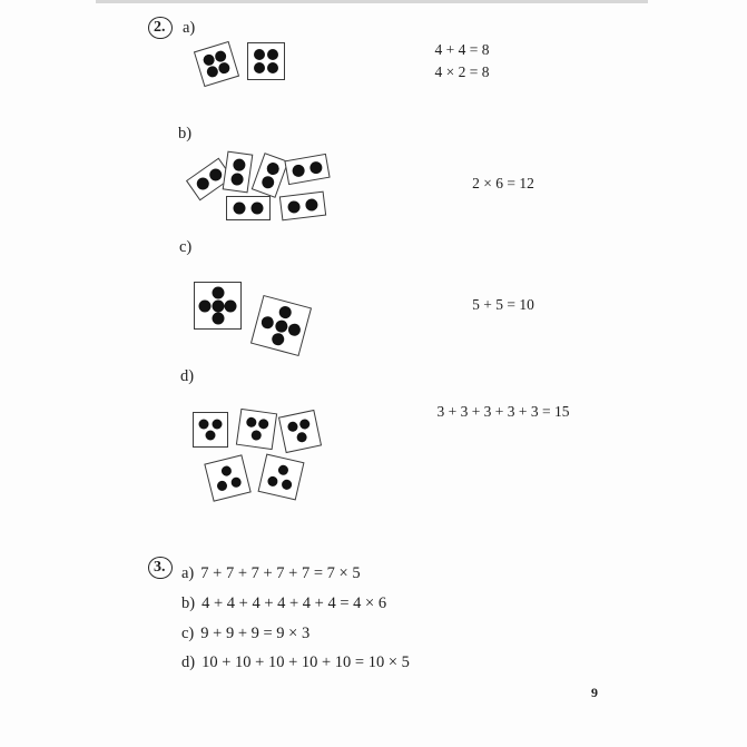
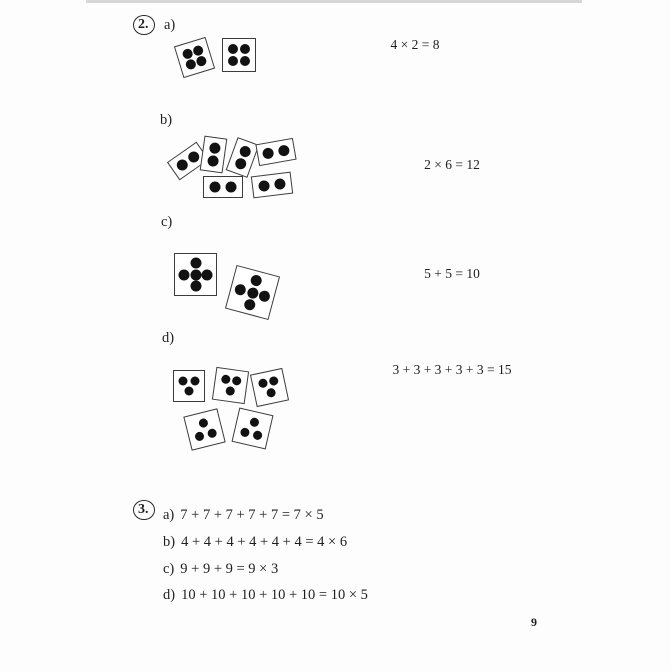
  2.
  a)
  b)
  c)
  d)
- 4 + 4 = 8
  4 × 2 = 8
  2 × 6 = 12
  5 + 5 = 10
  3 + 3 + 3 + 3 + 3 = 15
  3.
  a) 7 + 7 + 7 + 7 + 7 = 7 × 5
  b) 4 + 4 + 4 + 4 + 4 + 4 = 4 × 6
  c) 9 + 9 + 9 = 9 × 3
  d) 10 + 10 + 10 + 10 + 10 = 10 × 5
  9
